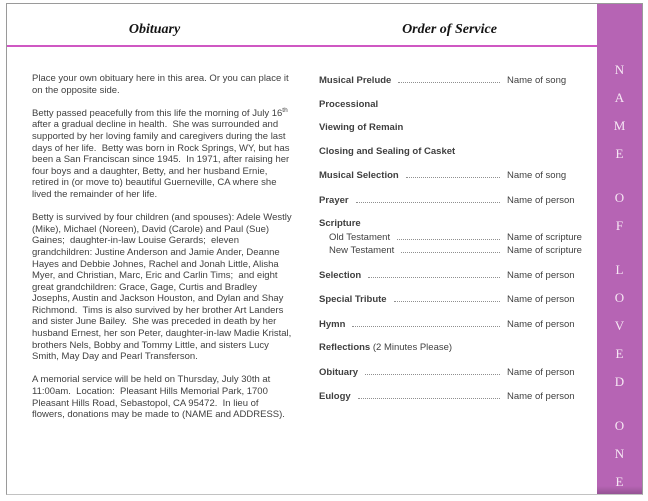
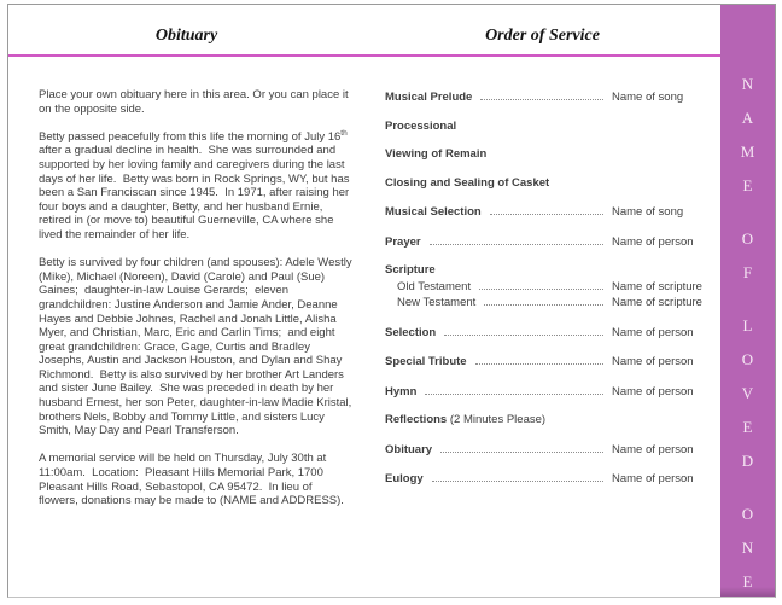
  Obituary
  Order of Service
  Place your own obituary here in this area. Or you can place it on the opposite side.
  Betty passed peacefully from this life the morning of July 16 after a gradual decline in health. She was surrounded and supported by her loving family and caregivers during the last days of her life. Betty was born in Rock Springs, WY, but has been a San Franciscan since 1945. In 1971, after raising her four boys and a daughter, Betty, and her husband Ernie, retired in (or move to) beautiful Guerneville, CA where she lived the remainder of her life.
- Betty is survived by four children (and spouses): Adele Westly (Mike), Michael (Noreen), David (Carole) and Paul (Sue) Gaines; daughter-in-law Louise Gerards; eleven grandchildren: Justine Anderson and Jamie Ander, Deanne Hayes and Debbie Johnes, Rachel and Jonah Little, Alisha Myer, and Christian, Marc, Eric and Carlin Tims; and eight great grandchildren: Grace, Gage, Curtis and Bradley Josephs, Austin and Jackson Houston, and Dylan and Shay Richmond. Tims is also survived by her brother Art Landers and sister June Bailey. She was preceded in death by her husband Ernest, her son Peter, daughter-in-law Madie Kristal, brothers Nels, Bobby and Tommy Little, and sisters Lucy Smith, May Day and Pearl Transferson.
+ Betty is survived by four children (and spouses): Adele Westly (Mike), Michael (Noreen), David (Carole) and Paul (Sue) Gaines; daughter-in-law Louise Gerards; eleven grandchildren: Justine Anderson and Jamie Ander, Deanne Hayes and Debbie Johnes, Rachel and Jonah Little, Alisha Myer, and Christian, Marc, Eric and Carlin Tims; and eight great grandchildren: Grace, Gage, Curtis and Bradley Josephs, Austin and Jackson Houston, and Dylan and Shay Richmond. Betty is also survived by her brother Art Landers and sister June Bailey. She was preceded in death by her husband Ernest, her son Peter, daughter-in-law Madie Kristal, brothers Nels, Bobby and Tommy Little, and sisters Lucy Smith, May Day and Pearl Transferson.
  A memorial service will be held on Thursday, July 30th at 11:00am. Location: Pleasant Hills Memorial Park, 1700 Pleasant Hills Road, Sebastopol, CA 95472. In lieu of flowers, donations may be made to (NAME and ADDRESS).
  Musical Prelude
  Name of song
  Processional
  Viewing of Remain
  Closing and Sealing of Casket
  Musical Selection
  Name of song
  Prayer
  Name of person
  Scripture
  Old Testament
  Name of scripture
  New Testament
  Name of scripture
  Selection
  Name of person
  Special Tribute
  Name of person
  Hymn
  Name of person
  Reflections
  (2 Minutes Please)
  Obituary
  Name of person
  Eulogy
  Name of person
  N
  A
  M
  E
  O
  F
  L
  O
  V
  E
  D
  O
  N
  E
